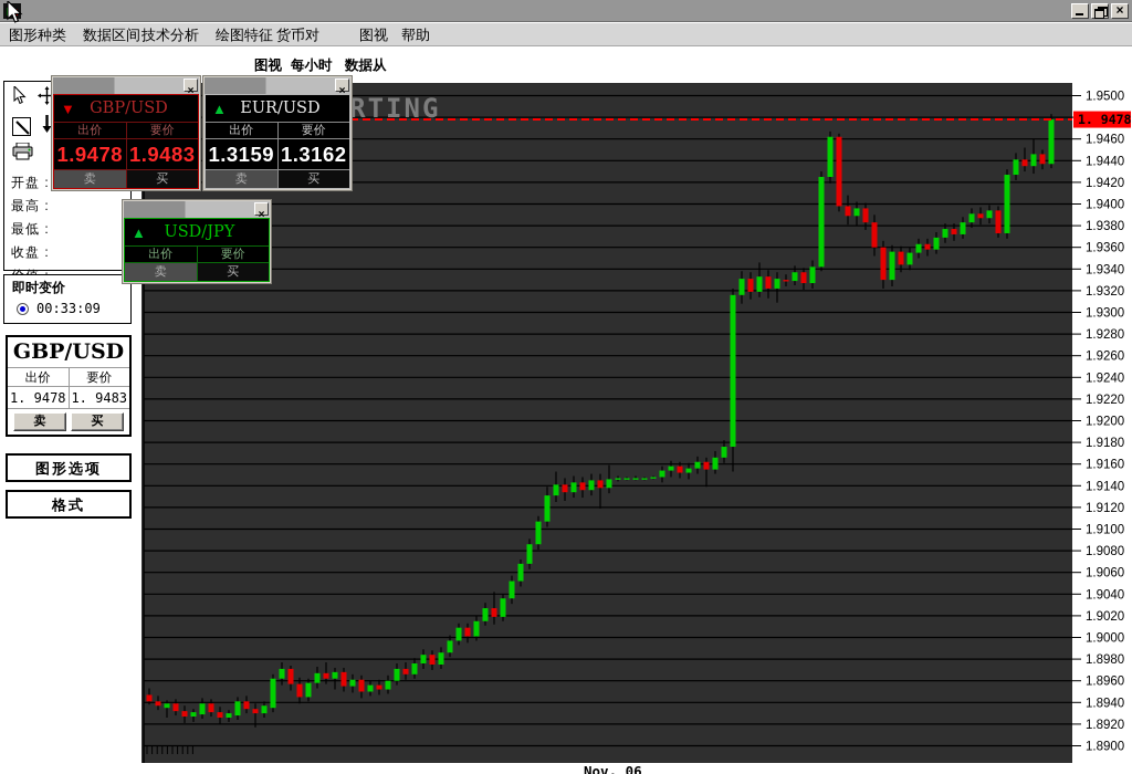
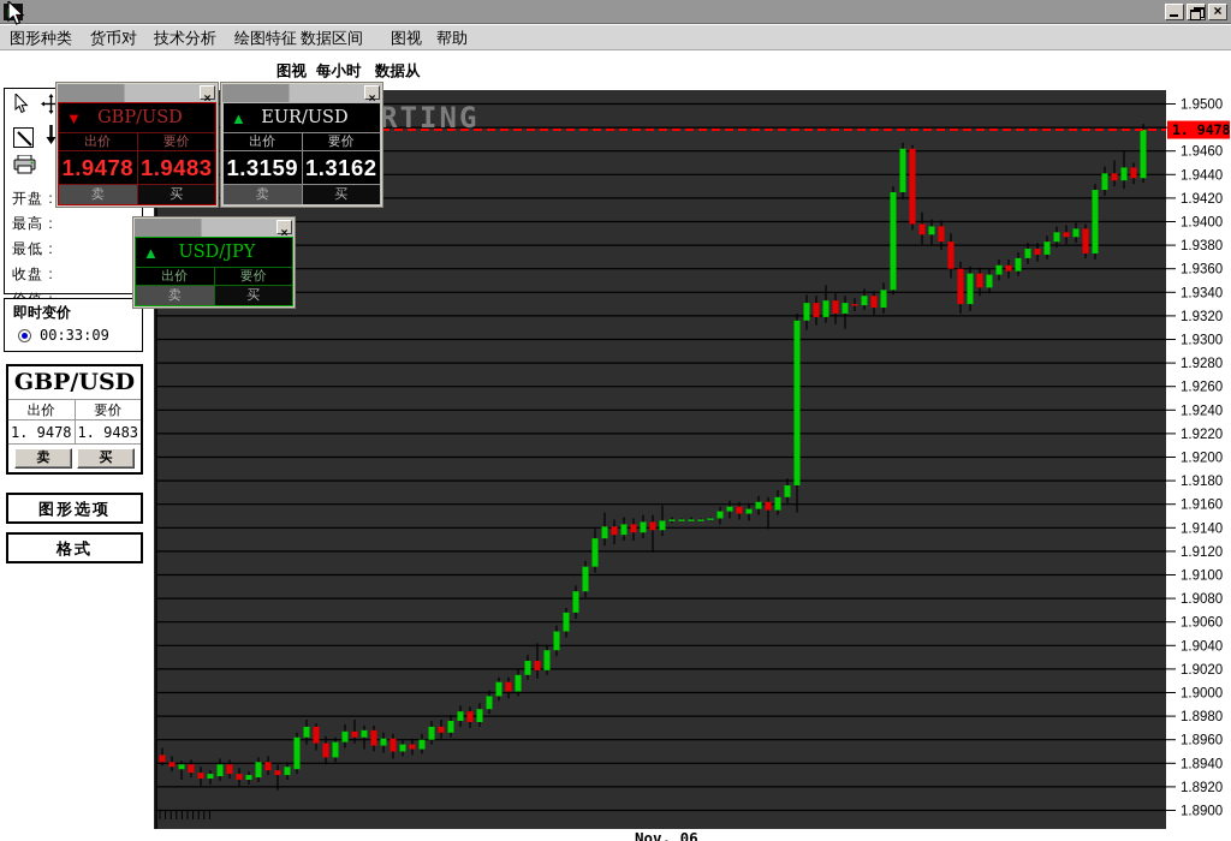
  图形种类
- 数据区间
+ 货币对
  技术分析
  绘图特征
- 货币对
+ 数据区间
  图视
  帮助
  图视
  每小时
  数据从
  1.9500
  1.9460
  1.9440
  1.9420
  1.9400
  1.9380
  1.9360
  1.9340
  1.9320
  1.9300
  1.9280
  1.9260
  1.9240
  1.9220
  1.9200
  1.9180
  1.9160
  1.9140
  1.9120
  1.9100
  1.9080
  1.9060
  1.9040
  1.9020
  1.9000
  1.8980
  1.8960
  1.8940
  1.8920
  1.8900
  1. 9478
  Nov, 06
  开盘 :
  最高 :
  最低 :
  收盘 :
  即时变价
  00:33:09
  GBP/USD
  出价
  要价
  1. 9478
  1. 9483
  卖
  买
  图形选项
  格式
  GBP/USD
  出价
  要价
  1.9478
  1.9483
  卖
  买
  EUR/USD
  出价
  要价
  1.3159
  1.3162
  卖
  买
  USD/JPY
  出价
  要价
  卖
  买
